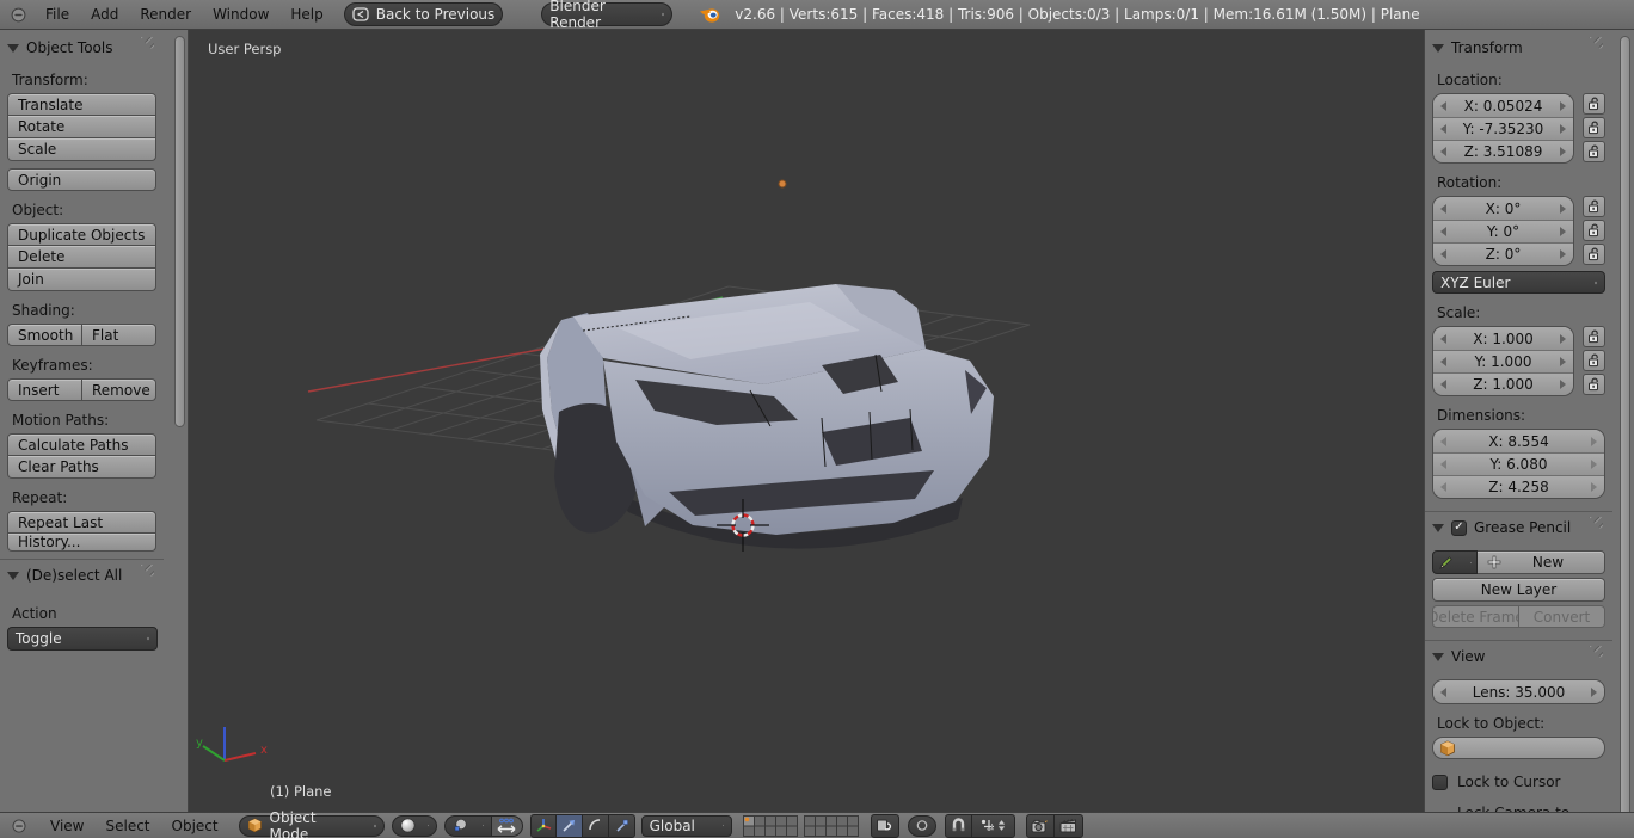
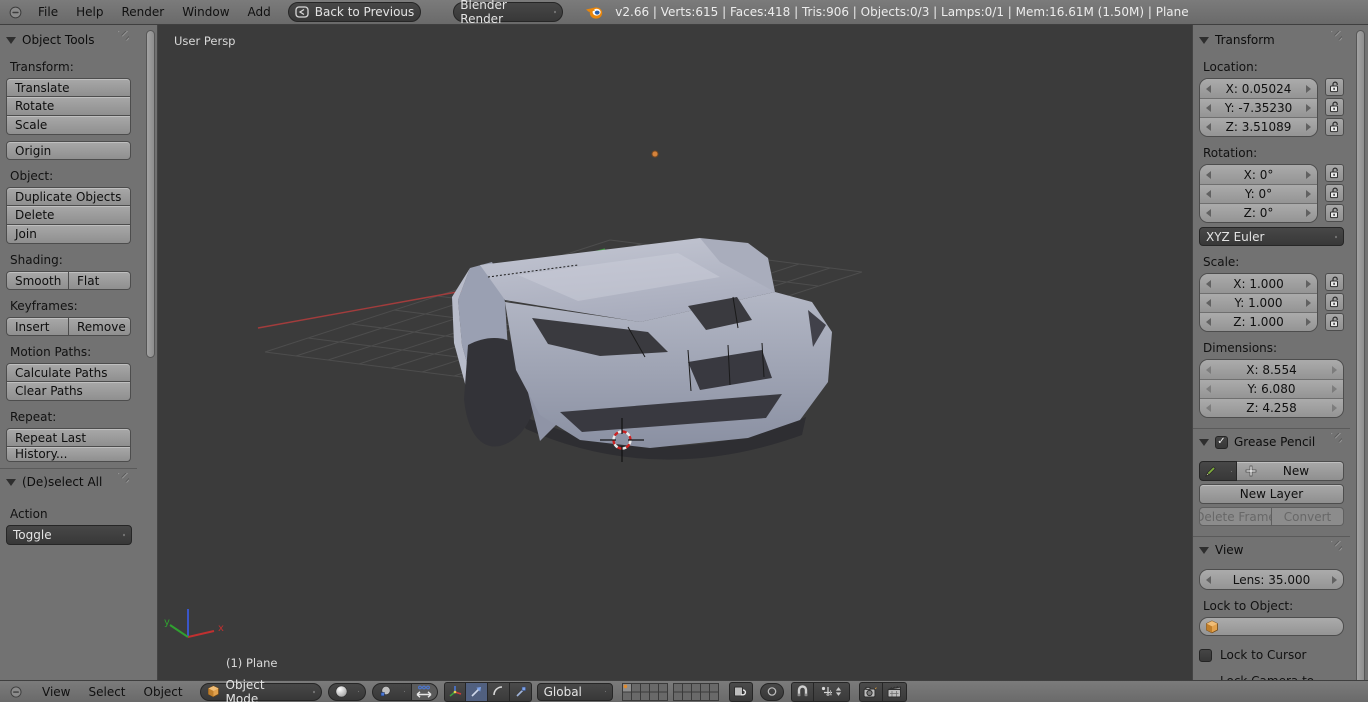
  File
- Add
+ Help
  Render
  Window
- Help
+ Add
  Back to Previous
  Blender Render
  v2.66 | Verts:615 | Faces:418 | Tris:906 | Objects:0/3 | Lamps:0/1 | Mem:16.61M (1.50M) | Plane
  Object Tools
  Transform:
  Translate
  Rotate
  Scale
  Origin
  Object:
  Duplicate Objects
  Delete
  Join
  Shading:
  Smooth
  Flat
  Keyframes:
  Insert
  Remove
  Motion Paths:
  Calculate Paths
  Clear Paths
  Repeat:
  Repeat Last
  History...
  (De)select All
  Action
  Toggle
  x
  y
  User Persp
  (1) Plane
  Transform
  Location:
  X: 0.05024
  Y: -7.35230
  Z: 3.51089
  Rotation:
  X: 0°
  Y: 0°
  Z: 0°
  XYZ Euler
  Scale:
  X: 1.000
  Y: 1.000
  Z: 1.000
  Dimensions:
  X: 8.554
  Y: 6.080
  Z: 4.258
  ✓
  Grease Pencil
  New
  New Layer
  Delete Fram
  Convert
  View
  Lens: 35.000
  Lock to Object:
  Lock to Cursor
  View
  Select
  Object
  Object Mode
  Global
